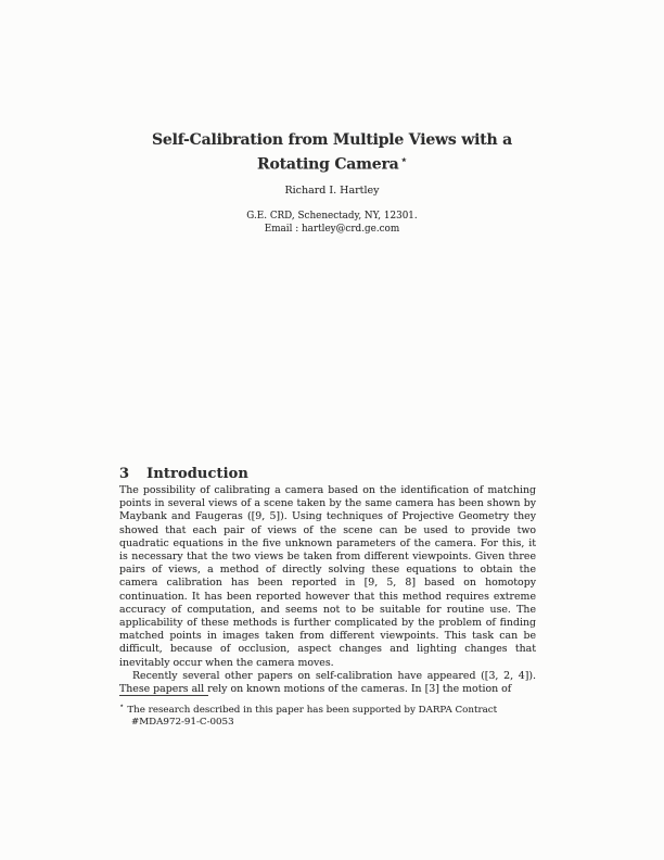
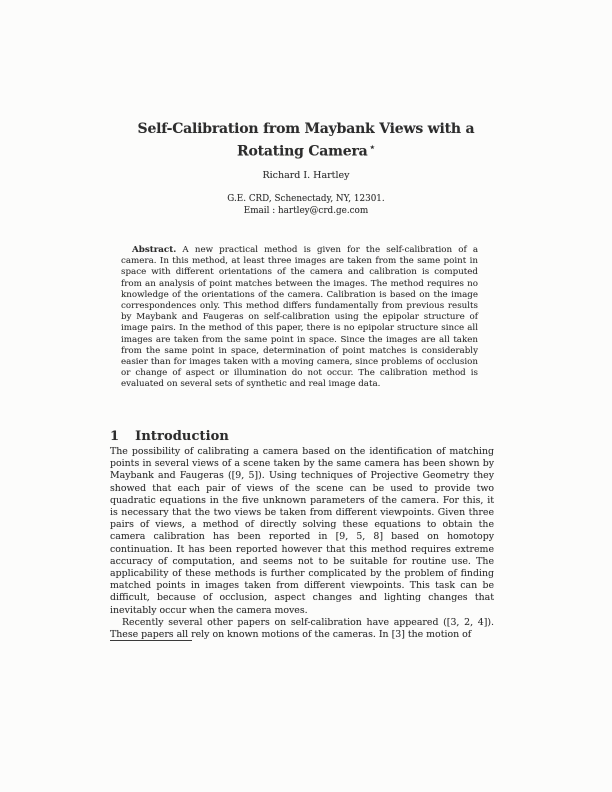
- Self-Calibration from Multiple Views with a
+ Self-Calibration from Maybank Views with a
  Rotating Camera ⋆
  Richard I. Hartley
  G.E. CRD, Schenectady, NY, 12301.
  Email : hartley@crd.ge.com
+ Abstract. A new practical method is given for the self-calibration of a camera. In this method, at least three images are taken from the same point in space with different orientations of the camera and calibration is computed from an analysis of point matches between the images. The method requires no knowledge of the orientations of the camera. Calibration is based on the image correspondences only. This method differs fundamentally from previous results by Maybank and Faugeras on self-calibration using the epipolar structure of image pairs. In the method of this paper, there is no epipolar structure since all images are taken from the same point in space. Since the images are all taken from the same point in space, determination of point matches is considerably easier than for images taken with a moving camera, since problems of occlusion or change of aspect or illumination do not occur. The calibration method is evaluated on several sets of synthetic and real image data.
- 3 Introduction
+ 1 Introduction
  The possibility of calibrating a camera based on the identification of matching points in several views of a scene taken by the same camera has been shown by Maybank and Faugeras ([9, 5]). Using techniques of Projective Geometry they showed that each pair of views of the scene can be used to provide two quadratic equations in the five unknown parameters of the camera. For this, it is necessary that the two views be taken from different viewpoints. Given three pairs of views, a method of directly solving these equations to obtain the camera calibration has been reported in [9, 5, 8] based on homotopy continuation. It has been reported however that this method requires extreme accuracy of computation, and seems not to be suitable for routine use. The applicability of these methods is further complicated by the problem of finding matched points in images taken from different viewpoints. This task can be difficult, because of occlusion, aspect changes and lighting changes that inevitably occur when the camera moves.
  Recently several other papers on self-calibration have appeared ([3, 2, 4]). These papers all rely on known motions of the cameras. In [3] the motion of
- ⋆ The research described in this paper has been supported by DARPA Contract
- #MDA972-91-C-0053
